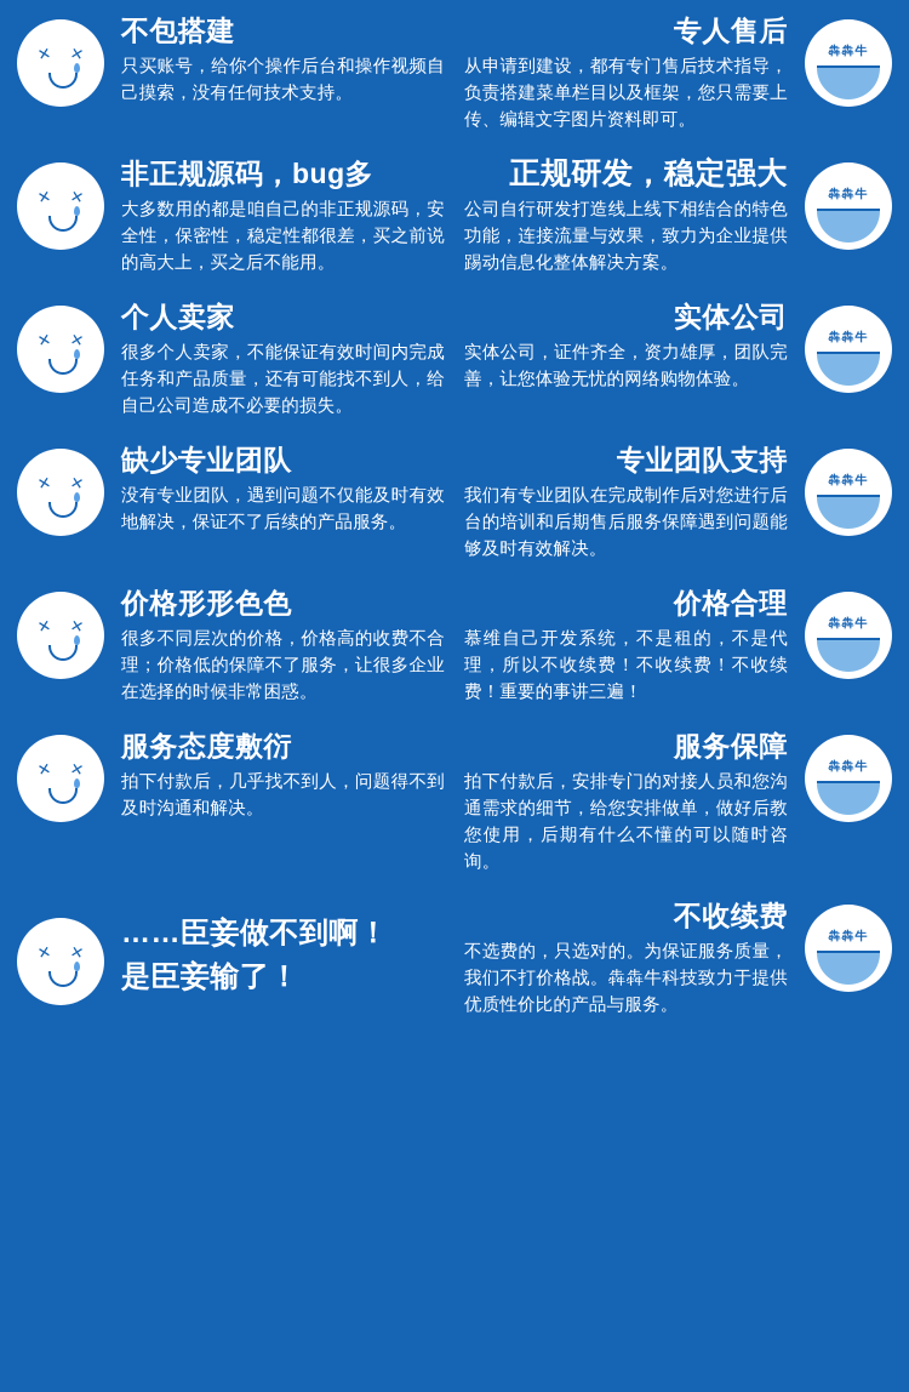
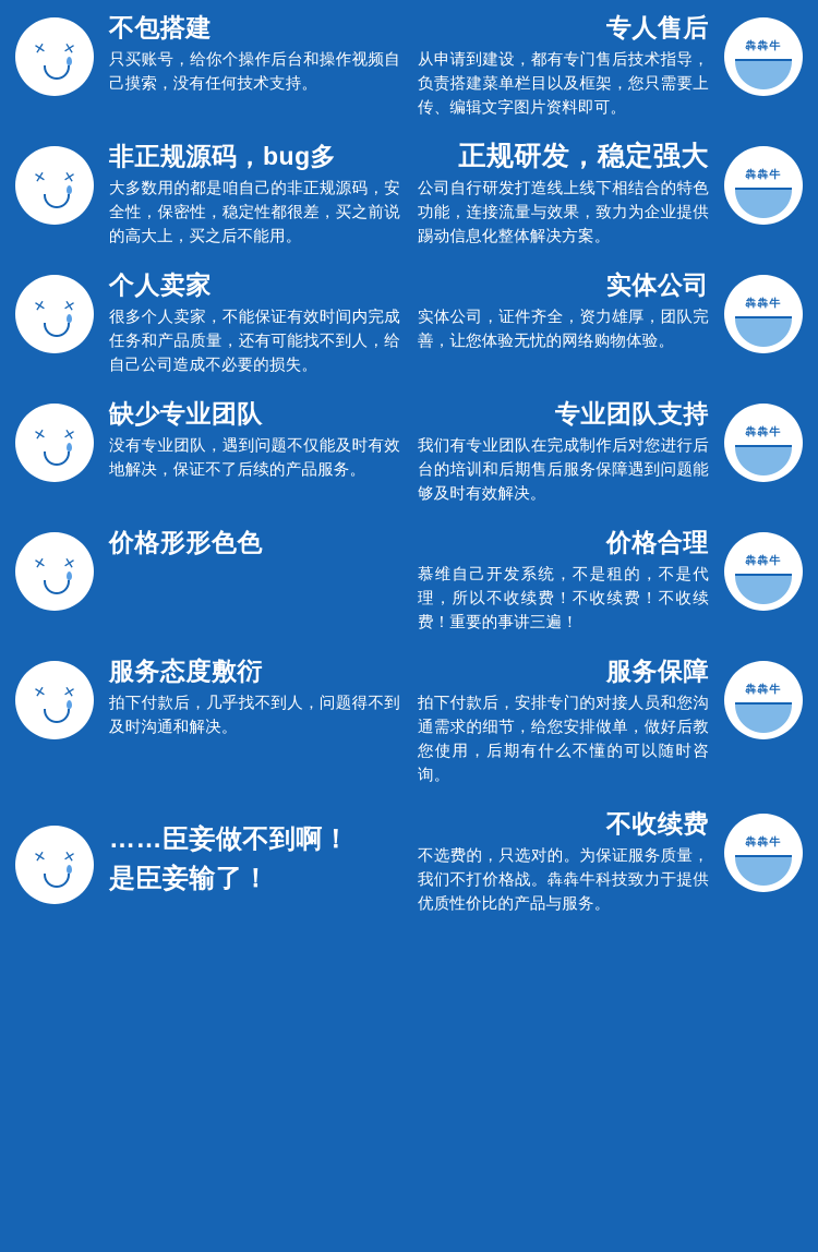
  不包搭建
  只买账号，给你个操作后台和操作视频自己摸索，没有任何技术支持。
  专人售后
  从申请到建设，都有专门售后技术指导，负责搭建菜单栏目以及框架，您只需要上传、编辑文字图片资料即可。
  犇犇牛
  非正规源码，bug多
  大多数用的都是咱自己的非正规源码，安全性，保密性，稳定性都很差，买之前说的高大上，买之后不能用。
  正规研发，稳定强大
  公司自行研发打造线上线下相结合的特色功能，连接流量与效果，致力为企业提供踢动信息化整体解决方案。
  犇犇牛
  个人卖家
  很多个人卖家，不能保证有效时间内完成任务和产品质量，还有可能找不到人，给自己公司造成不必要的损失。
  实体公司
  实体公司，证件齐全，资力雄厚，团队完善，让您体验无忧的网络购物体验。
  犇犇牛
  缺少专业团队
  没有专业团队，遇到问题不仅能及时有效地解决，保证不了后续的产品服务。
  专业团队支持
  我们有专业团队在完成制作后对您进行后台的培训和后期售后服务保障遇到问题能够及时有效解决。
  犇犇牛
  价格形形色色
- 很多不同层次的价格，价格高的收费不合理；价格低的保障不了服务，让很多企业在选择的时候非常困惑。
  价格合理
  慕维自己开发系统，不是租的，不是代理，所以不收续费！不收续费！不收续费！重要的事讲三遍！
  犇犇牛
  服务态度敷衍
  拍下付款后，几乎找不到人，问题得不到及时沟通和解决。
  服务保障
  拍下付款后，安排专门的对接人员和您沟通需求的细节，给您安排做单，做好后教您使用，后期有什么不懂的可以随时咨询。
  犇犇牛
  ……臣妾做不到啊！
  是臣妾输了！
  不收续费
  不选费的，只选对的。为保证服务质量，我们不打价格战。犇犇牛科技致力于提供优质性价比的产品与服务。
  犇犇牛
